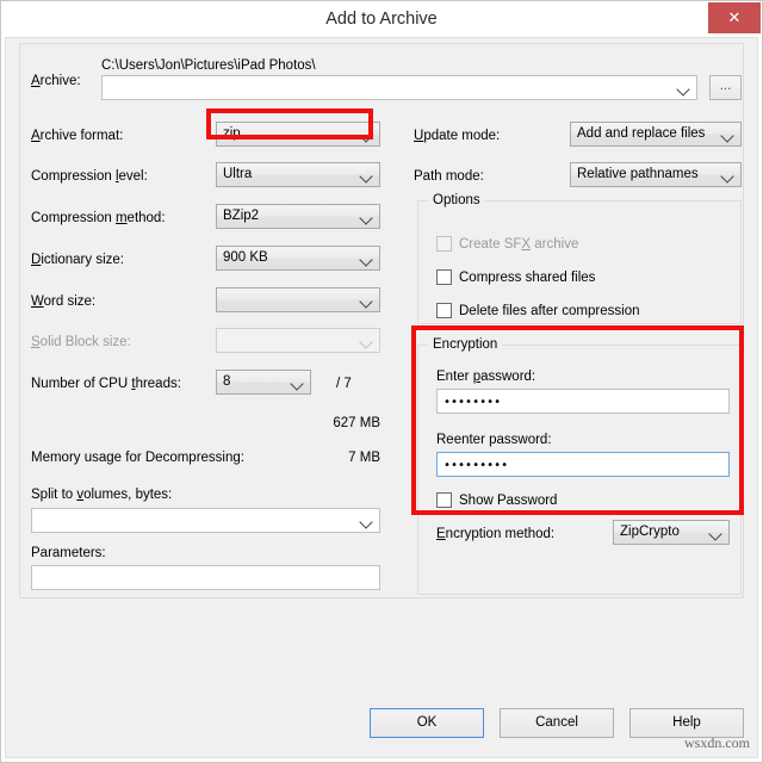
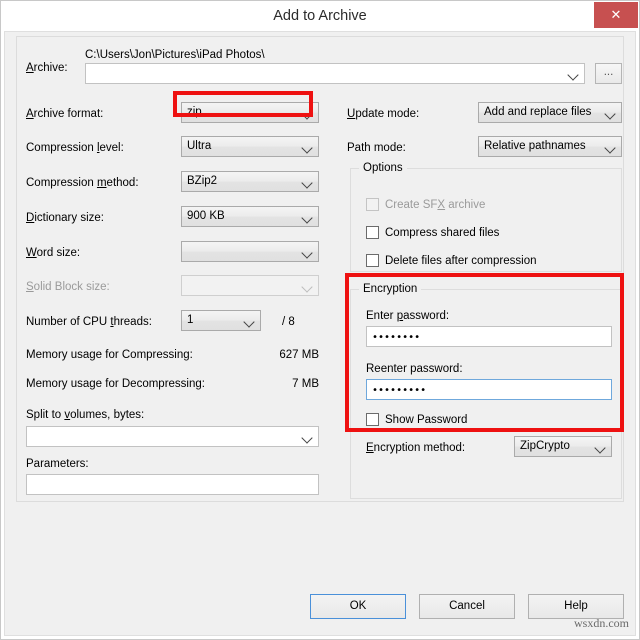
  Add to Archive
  ✕
  Archive:
  C:\Users\Jon\Pictures\iPad Photos\
  ...
  Archive format:
  zip
  Compression level:
  Ultra
  Compression method:
  BZip2
  Dictionary size:
  900 KB
  Word size:
  Solid Block size:
  Number of CPU threads:
- 8
+ 1
- / 7
+ / 8
+ Memory usage for Compressing:
  627 MB
  Memory usage for Decompressing:
  7 MB
  Split to volumes, bytes:
  Parameters:
  Update mode:
  Add and replace files
  Path mode:
  Relative pathnames
  Options
  Create SFX archive
  Compress shared files
  Delete files after compression
  Encryption
  Enter password:
  ••••••••
  Reenter password:
  •••••••••
  Show Password
  Encryption method:
  ZipCrypto
  OK
  Cancel
  Help
  wsxdn.com
